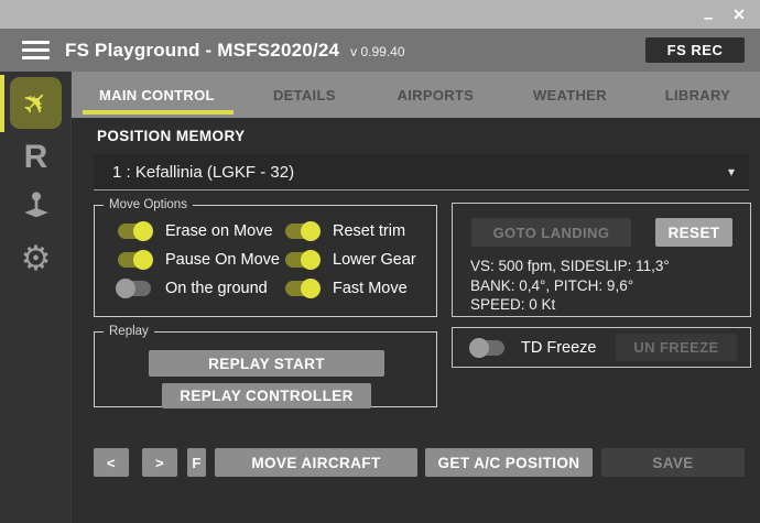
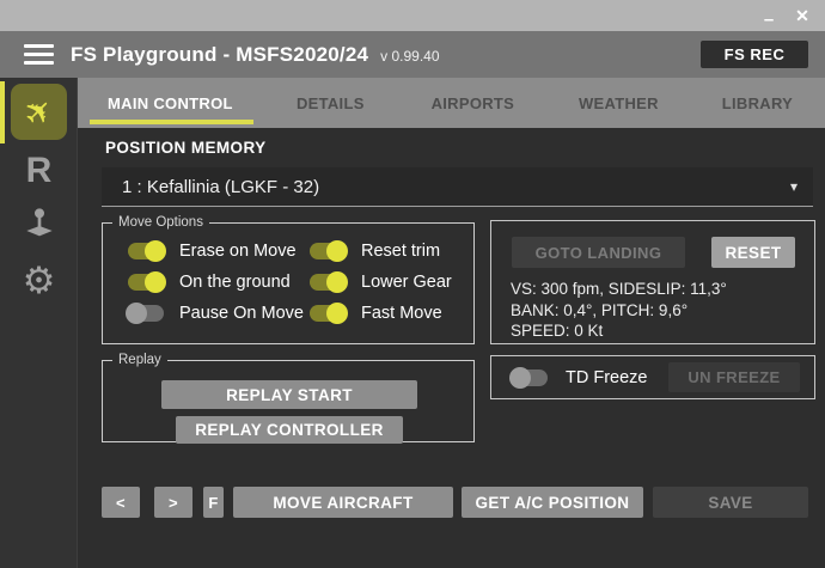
  –
  ✕
  FS Playground - MSFS2020/24
  v 0.99.40
  FS REC
  R
  ⚙
  MAIN CONTROL
  DETAILS
  AIRPORTS
  WEATHER
  LIBRARY
  POSITION MEMORY
  1 : Kefallinia (LGKF - 32)
  ▾
  Move Options
  Erase on Move
  Reset trim
- Pause On Move
+ On the ground
  Lower Gear
- On the ground
+ Pause On Move
  Fast Move
  GOTO LANDING
  RESET
- VS: 500 fpm, SIDESLIP: 11,3°
+ VS: 300 fpm, SIDESLIP: 11,3°
  BANK: 0,4°, PITCH: 9,6°
  SPEED: 0 Kt
  Replay
  REPLAY START
  REPLAY CONTROLLER
  TD Freeze
  UN FREEZE
  <
  >
  F
  MOVE AIRCRAFT
  GET A/C POSITION
  SAVE
